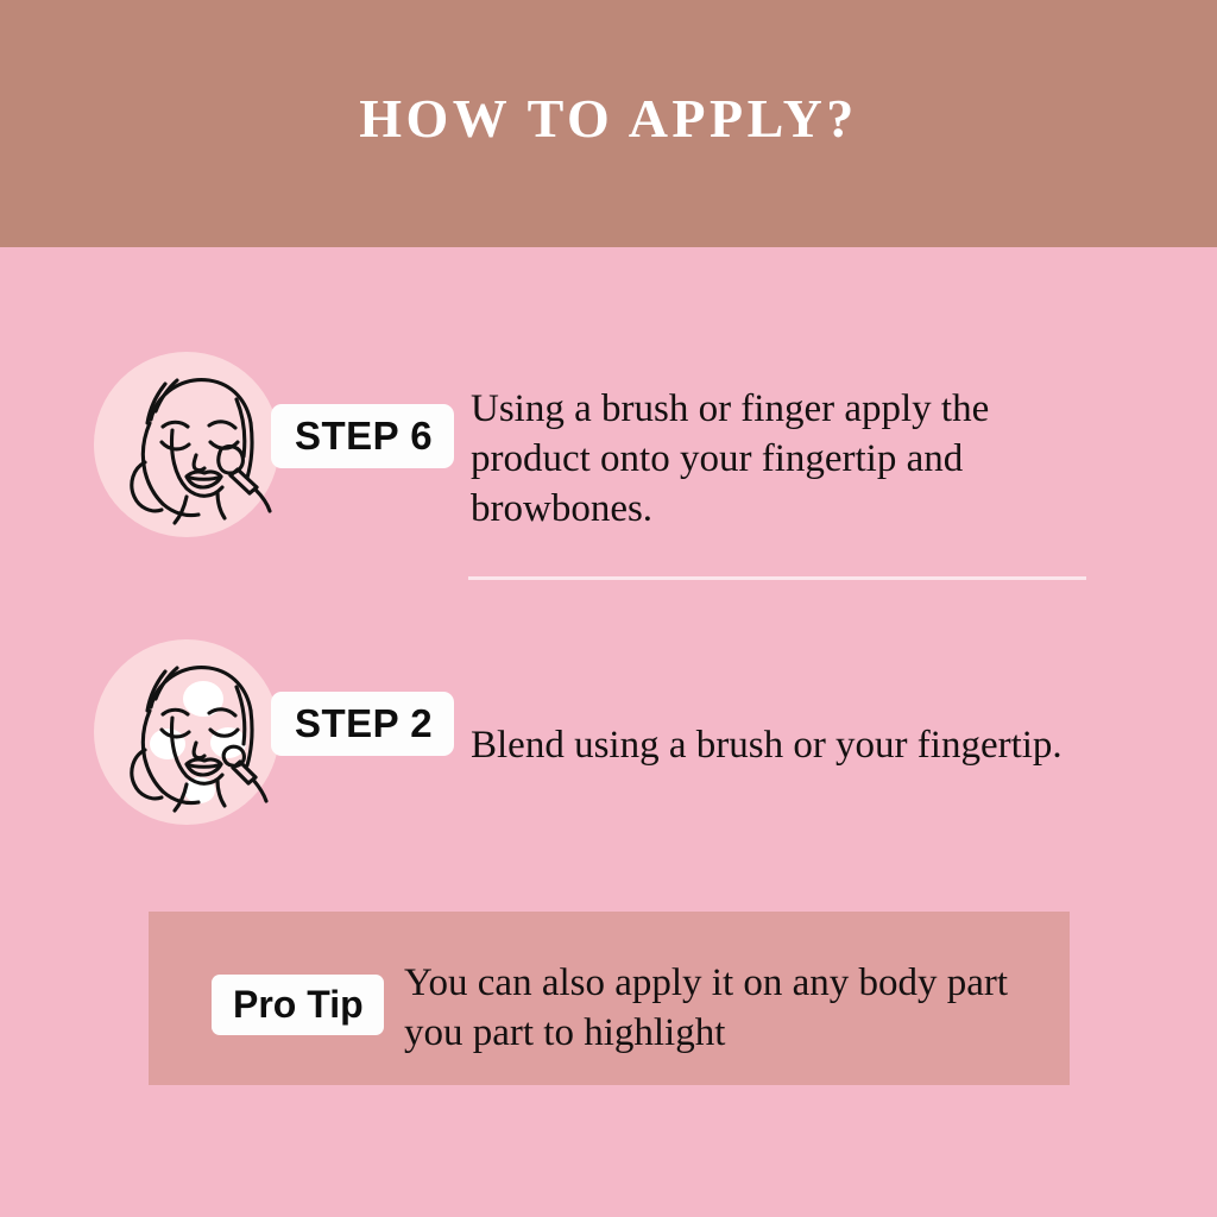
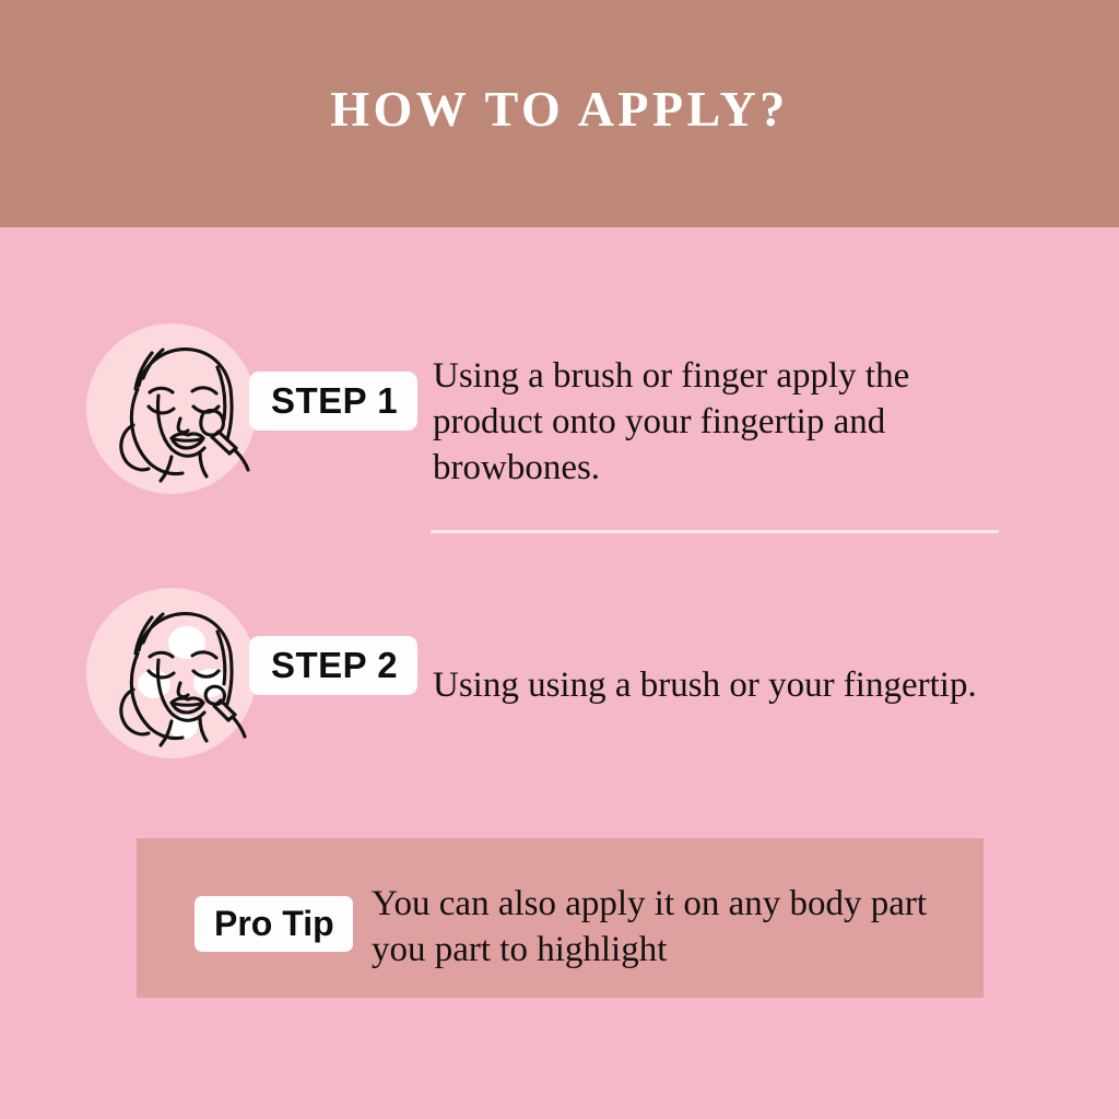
  HOW TO APPLY?
- STEP 6
+ STEP 1
  Using a brush or finger apply the product onto your fingertip and browbones.
  STEP 2
- Blend using a brush or your fingertip.
+ Using using a brush or your fingertip.
  Pro Tip
  You can also apply it on any body part you part to highlight
